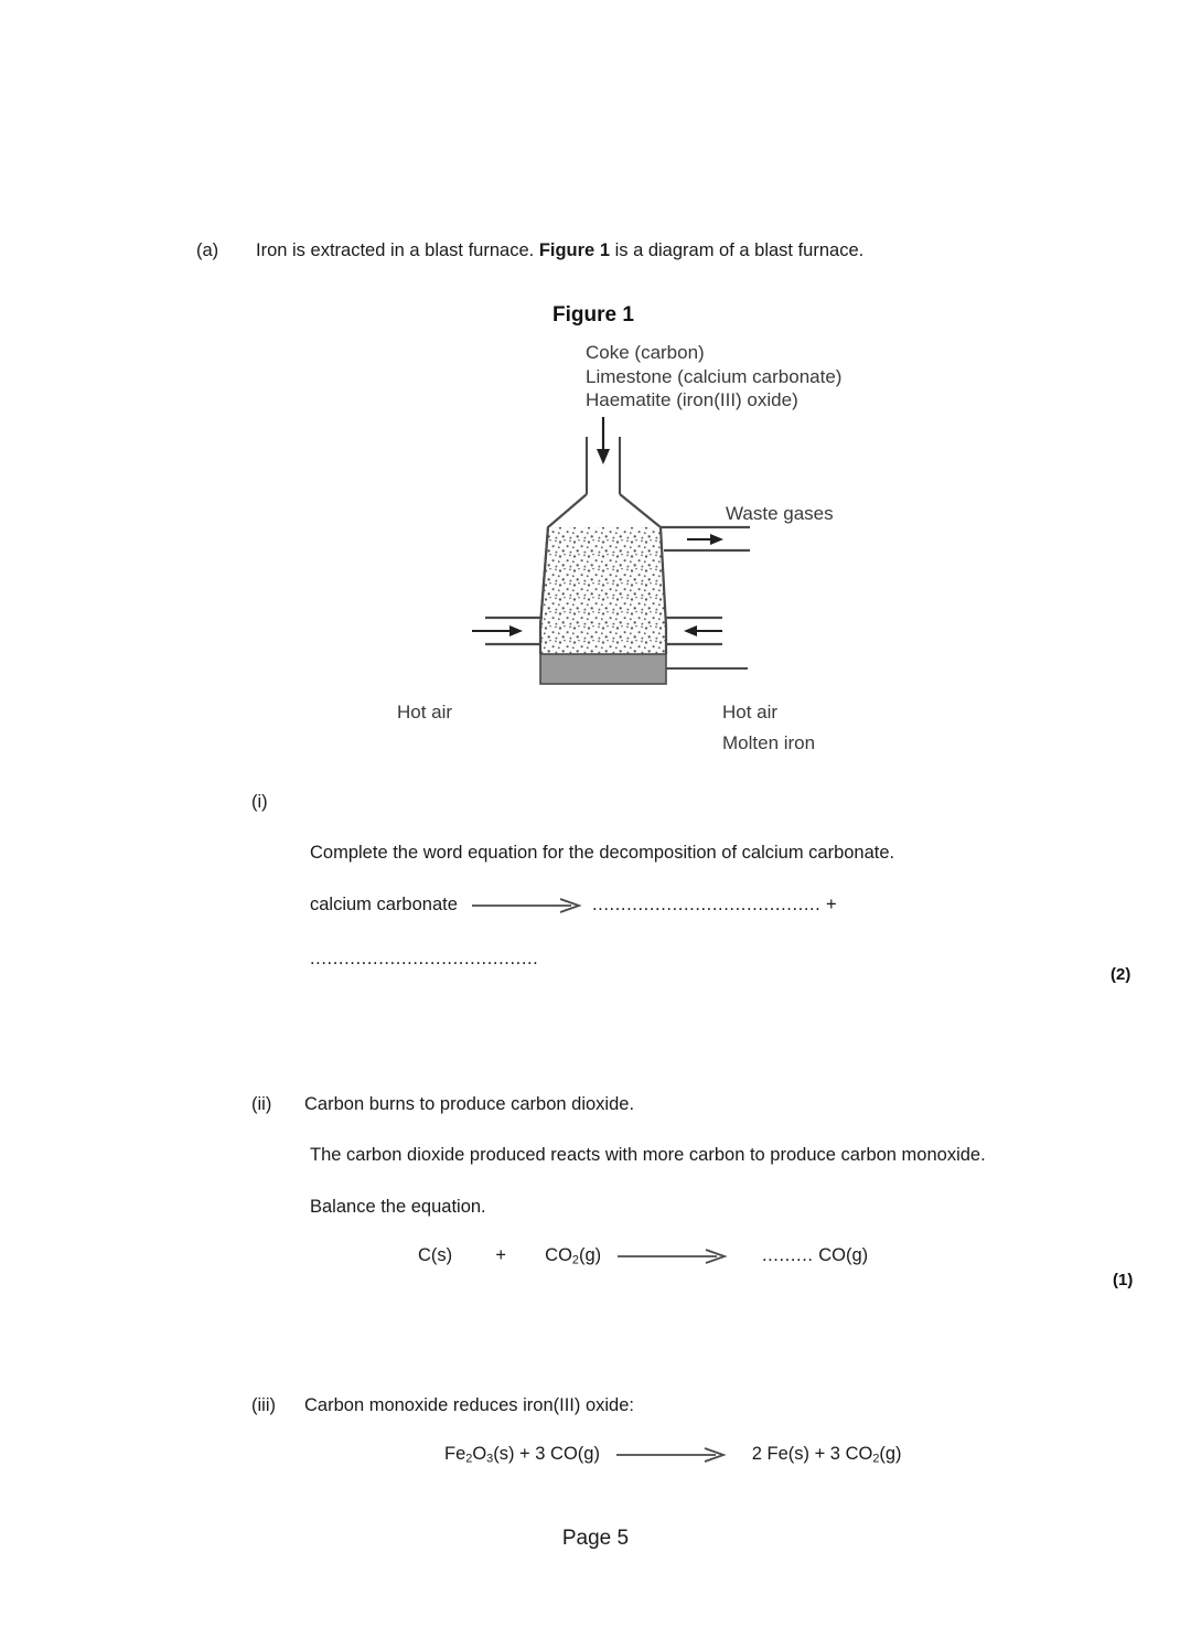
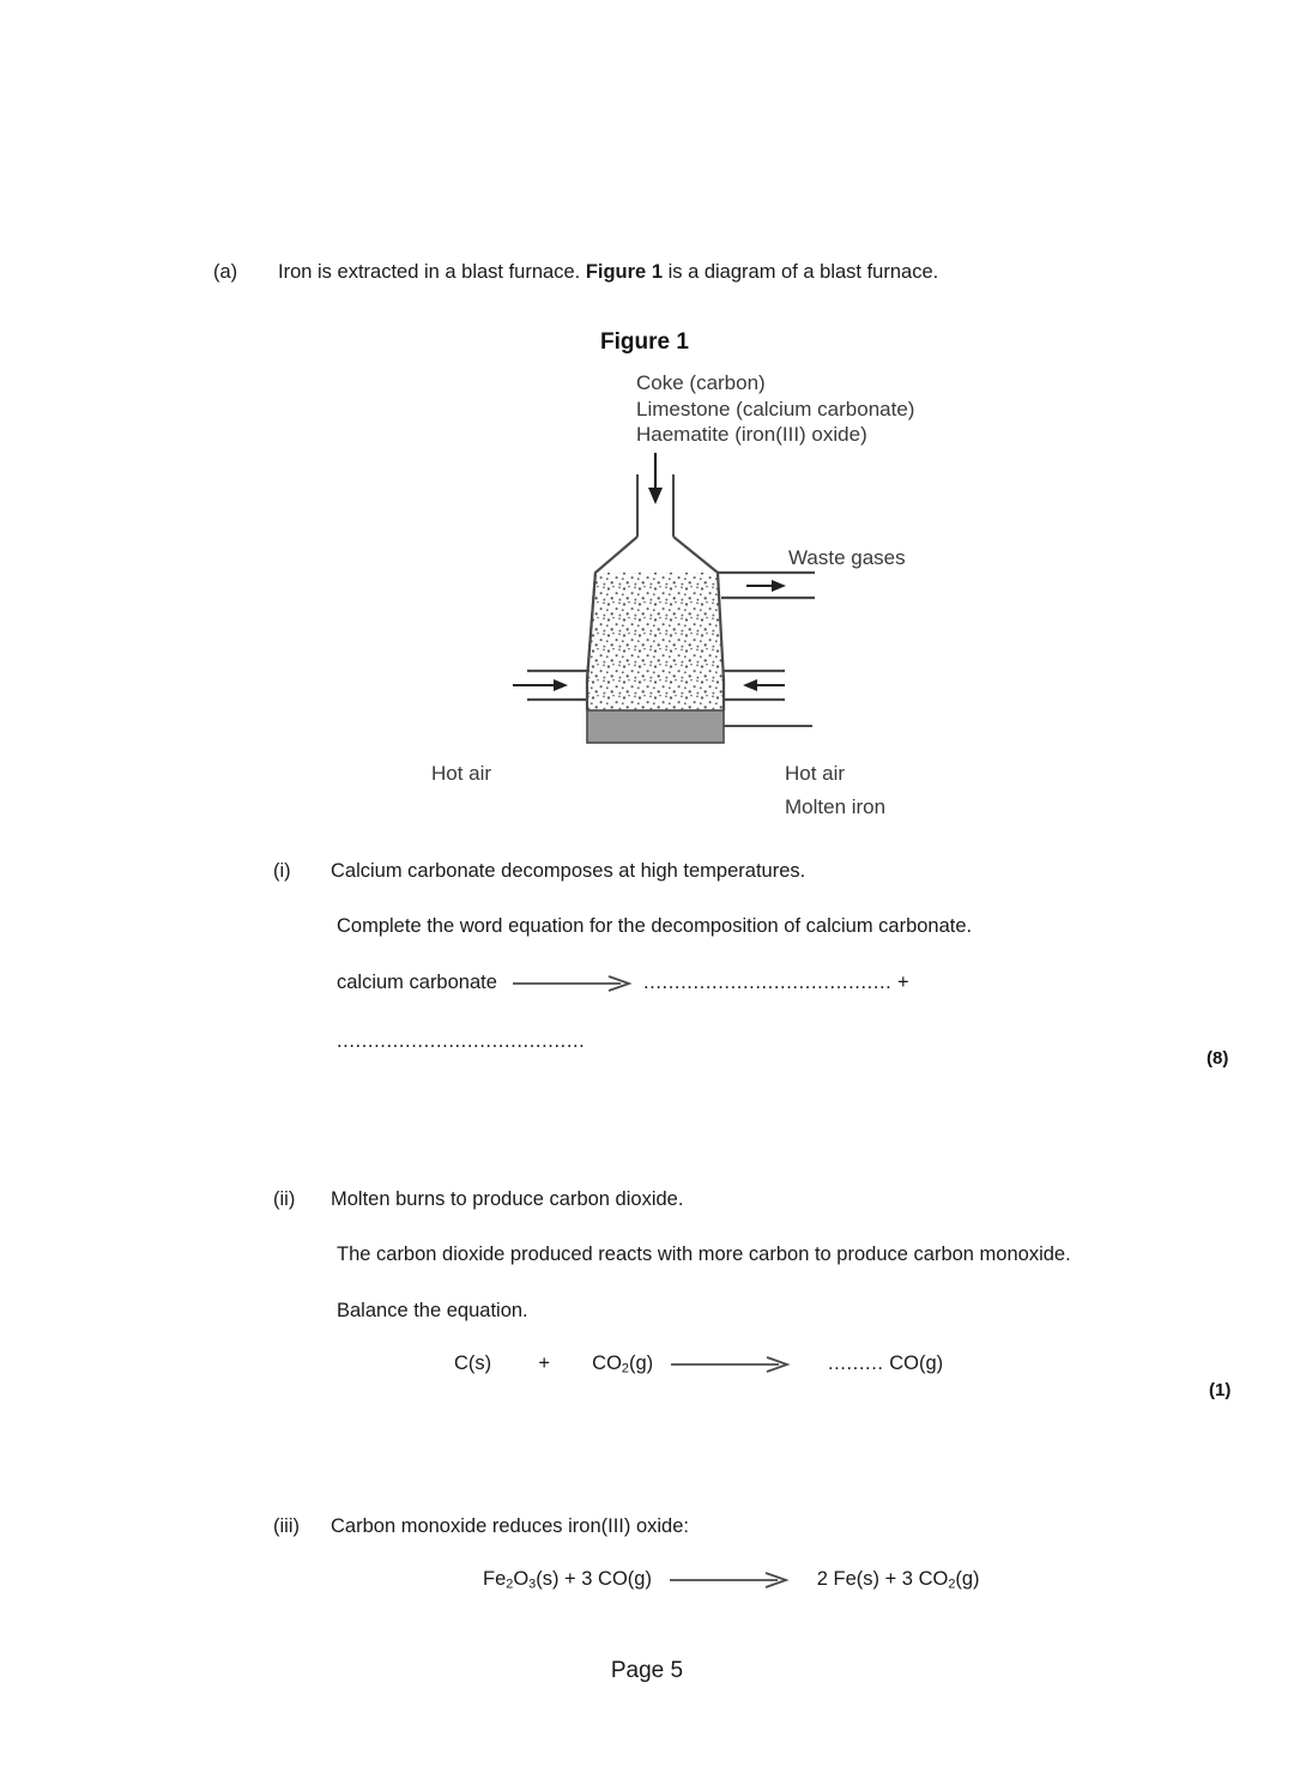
  (a) Iron is extracted in a blast furnace. Figure 1 is a diagram of a blast furnace.
  Figure 1
  Coke (carbon)
  Limestone (calcium carbonate)
  Haematite (iron(III) oxide)
  Waste gases
  Hot air
  Hot air
  Molten iron
  (i)
+ Calcium carbonate decomposes at high temperatures.
  Complete the word equation for the decomposition of calcium carbonate.
  calcium carbonate
  ........................................ +
  ........................................
- (2)
+ (8)
  (ii)
- Carbon burns to produce carbon dioxide.
+ Molten burns to produce carbon dioxide.
  The carbon dioxide produced reacts with more carbon to produce carbon monoxide.
  Balance the equation.
  C(s) + CO2(g) ......... CO(g)
  (1)
  (iii)
  Carbon monoxide reduces iron(III) oxide:
  Fe2O3(s) + 3 CO(g) 2 Fe(s) + 3 CO2(g)
  Page 5
